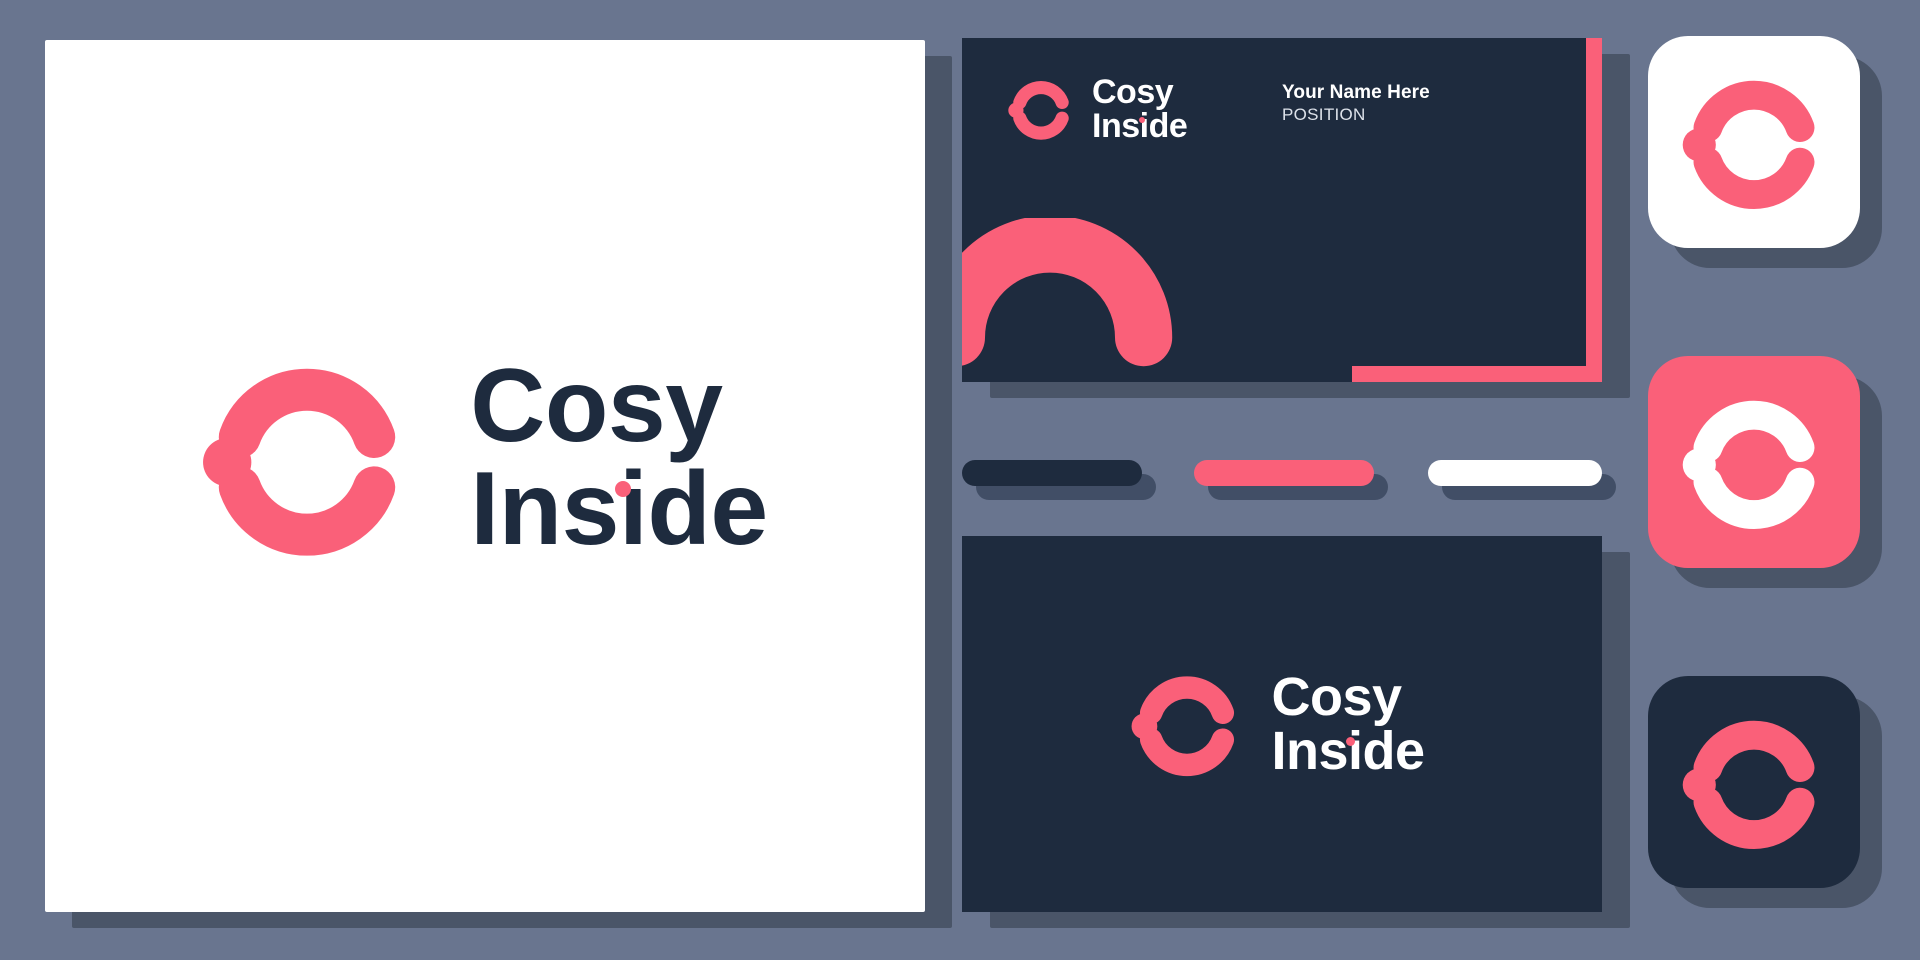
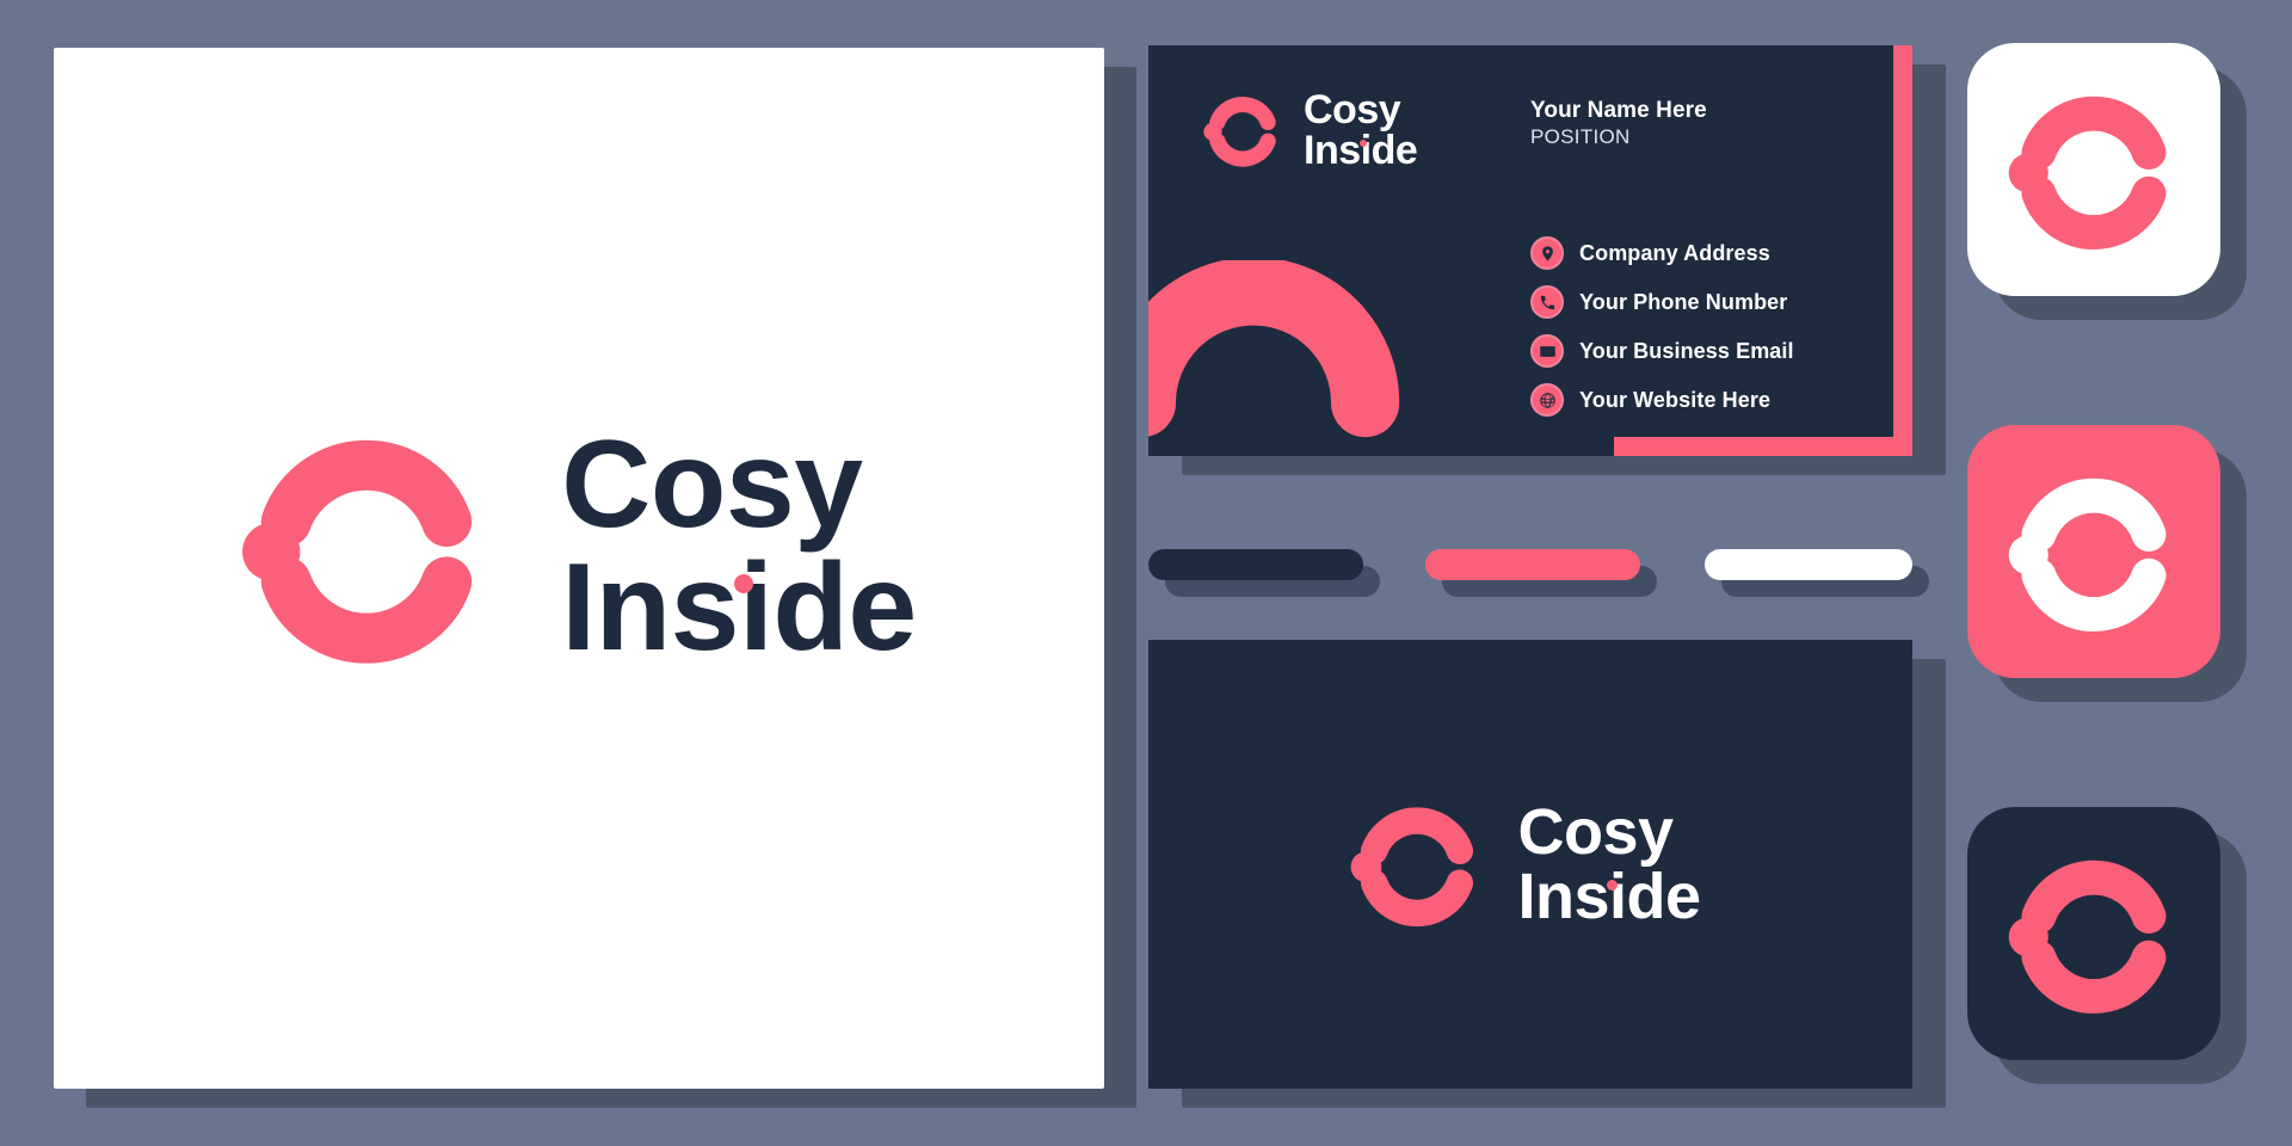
  Cosy
  Inside
  Cosy
  Inside
  Your Name Here
  POSITION
+ Company Address
+ Your Phone Number
+ Your Business Email
+ Your Website Here
  Cosy
  Inside
